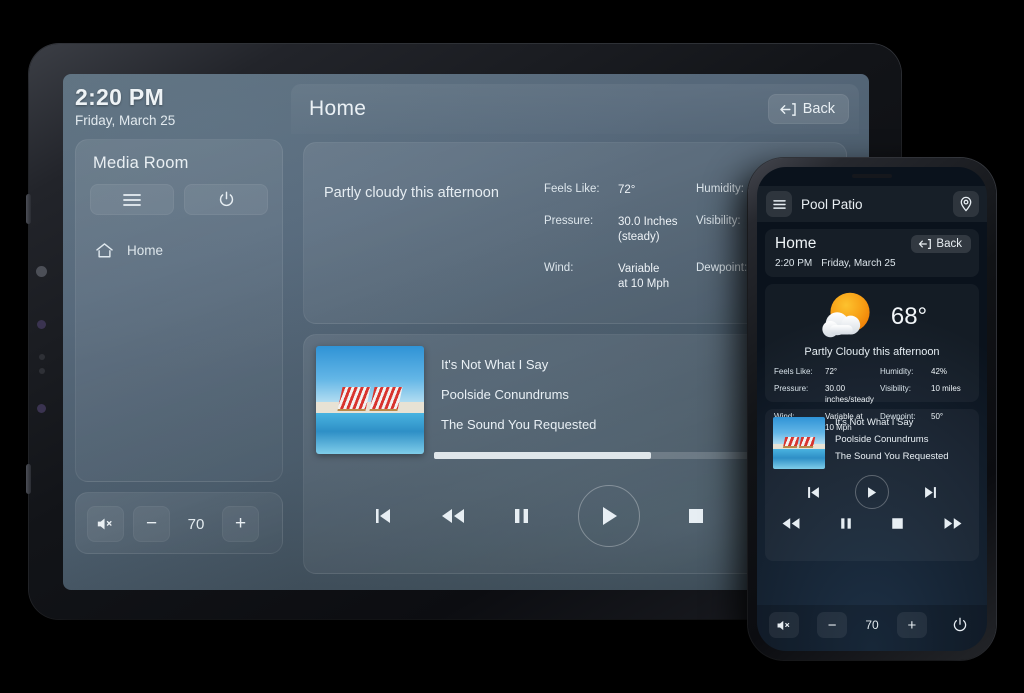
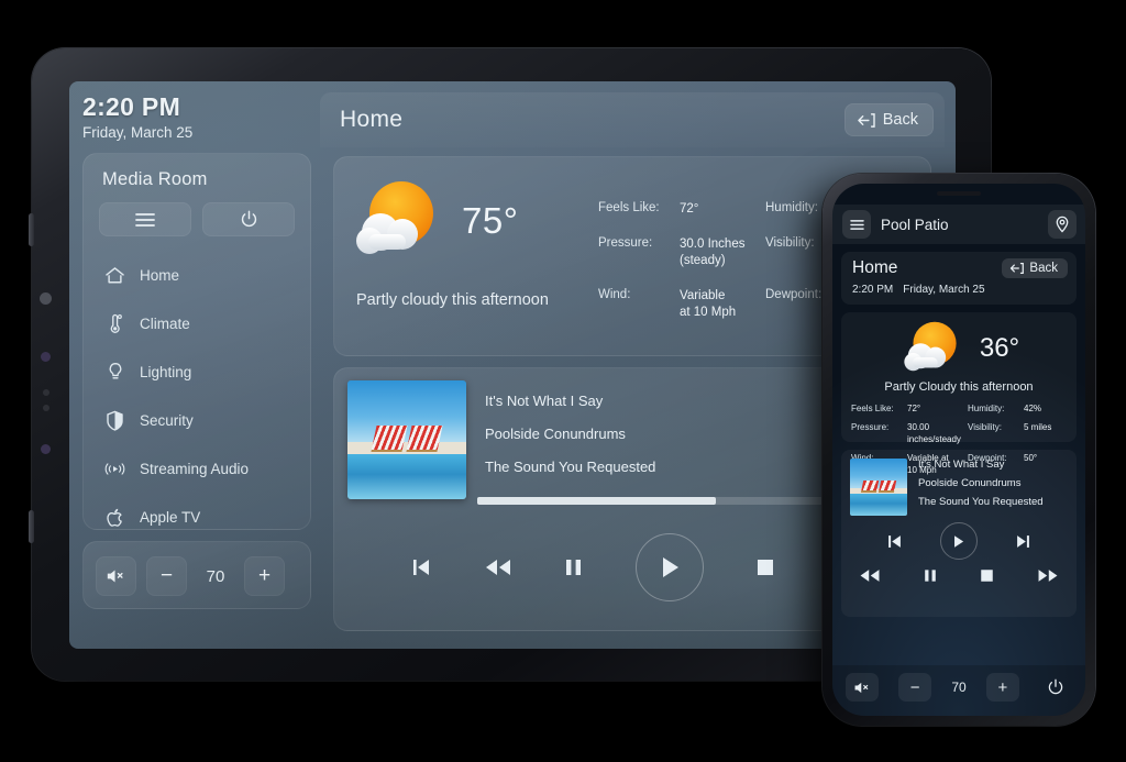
  2:20 PM
  Friday, March 25
  Media Room
  Home
+ Climate
+ Lighting
+ Security
+ Streaming Audio
+ Apple TV
  −
  70
  +
  Home
  Back
+ 75°
  Partly cloudy this afternoon
  Feels Like:
  72°
  Humidity:
  Pressure:
  30.0 Inches
  (steady)
  Visibility:
  Wind:
  Variable
  at 10 Mph
  Dewpoint:
  It's Not What I Say
  Poolside Conundrums
  The Sound You Requested
  Pool Patio
  Home
  Back
  2:20 PM Friday, March 25
- 68°
+ 36°
  Partly Cloudy this afternoon
  Feels Like:
  72°
  Humidity:
  42%
  Pressure:
  30.00
  inches/steady
  Visibility:
- 10 miles
+ 5 miles
  Variable at
  10 Mph
  Dewpoint:
  50°
  It's Not What I Say
  Poolside Conundrums
  The Sound You Requested
  −
  70
  +
